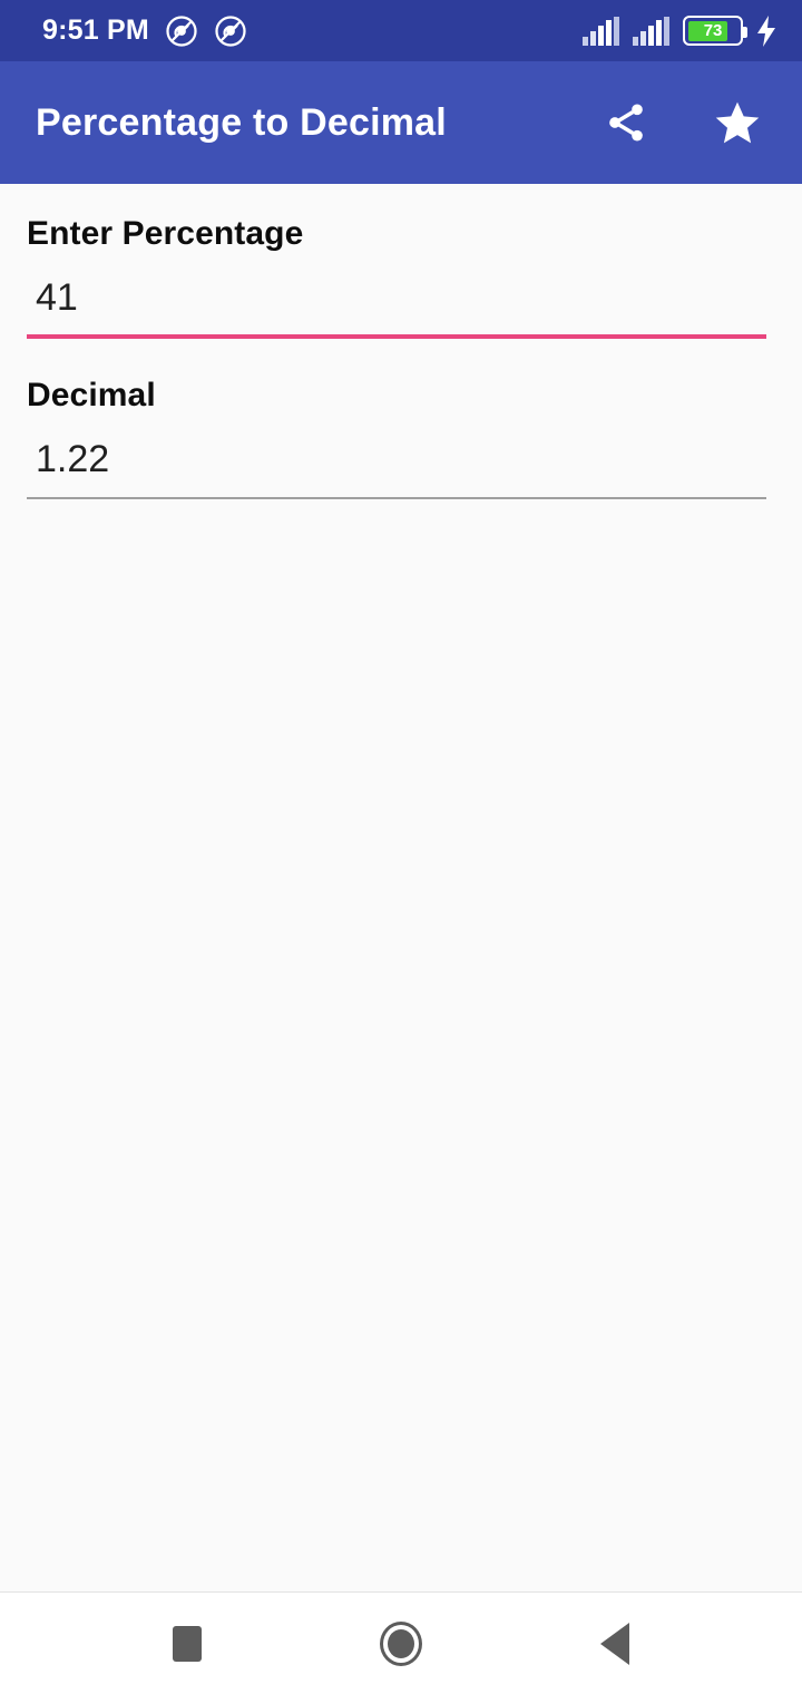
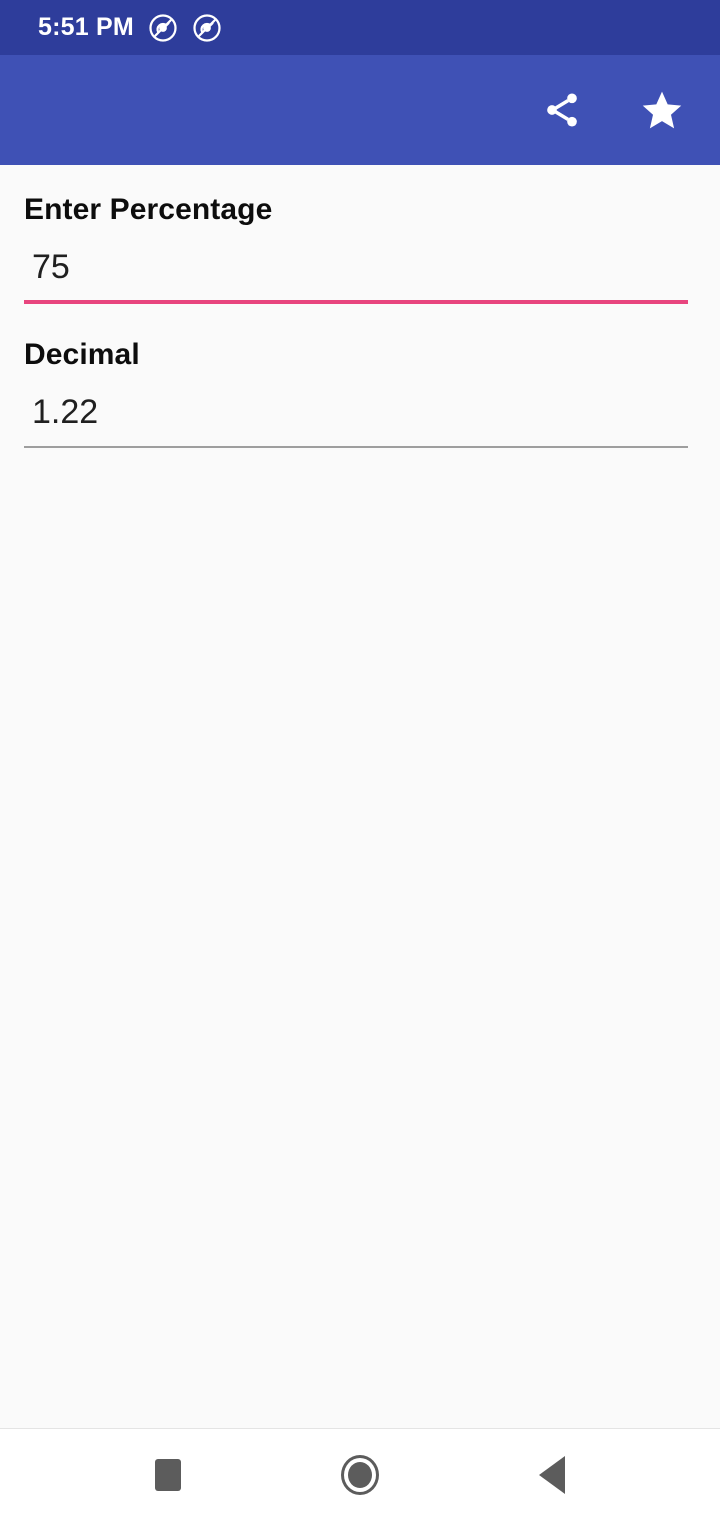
- 9:51 PM
+ 5:51 PM
- 73
- Percentage to Decimal
  Enter Percentage
- 41
+ 75
  Decimal
  1.22
